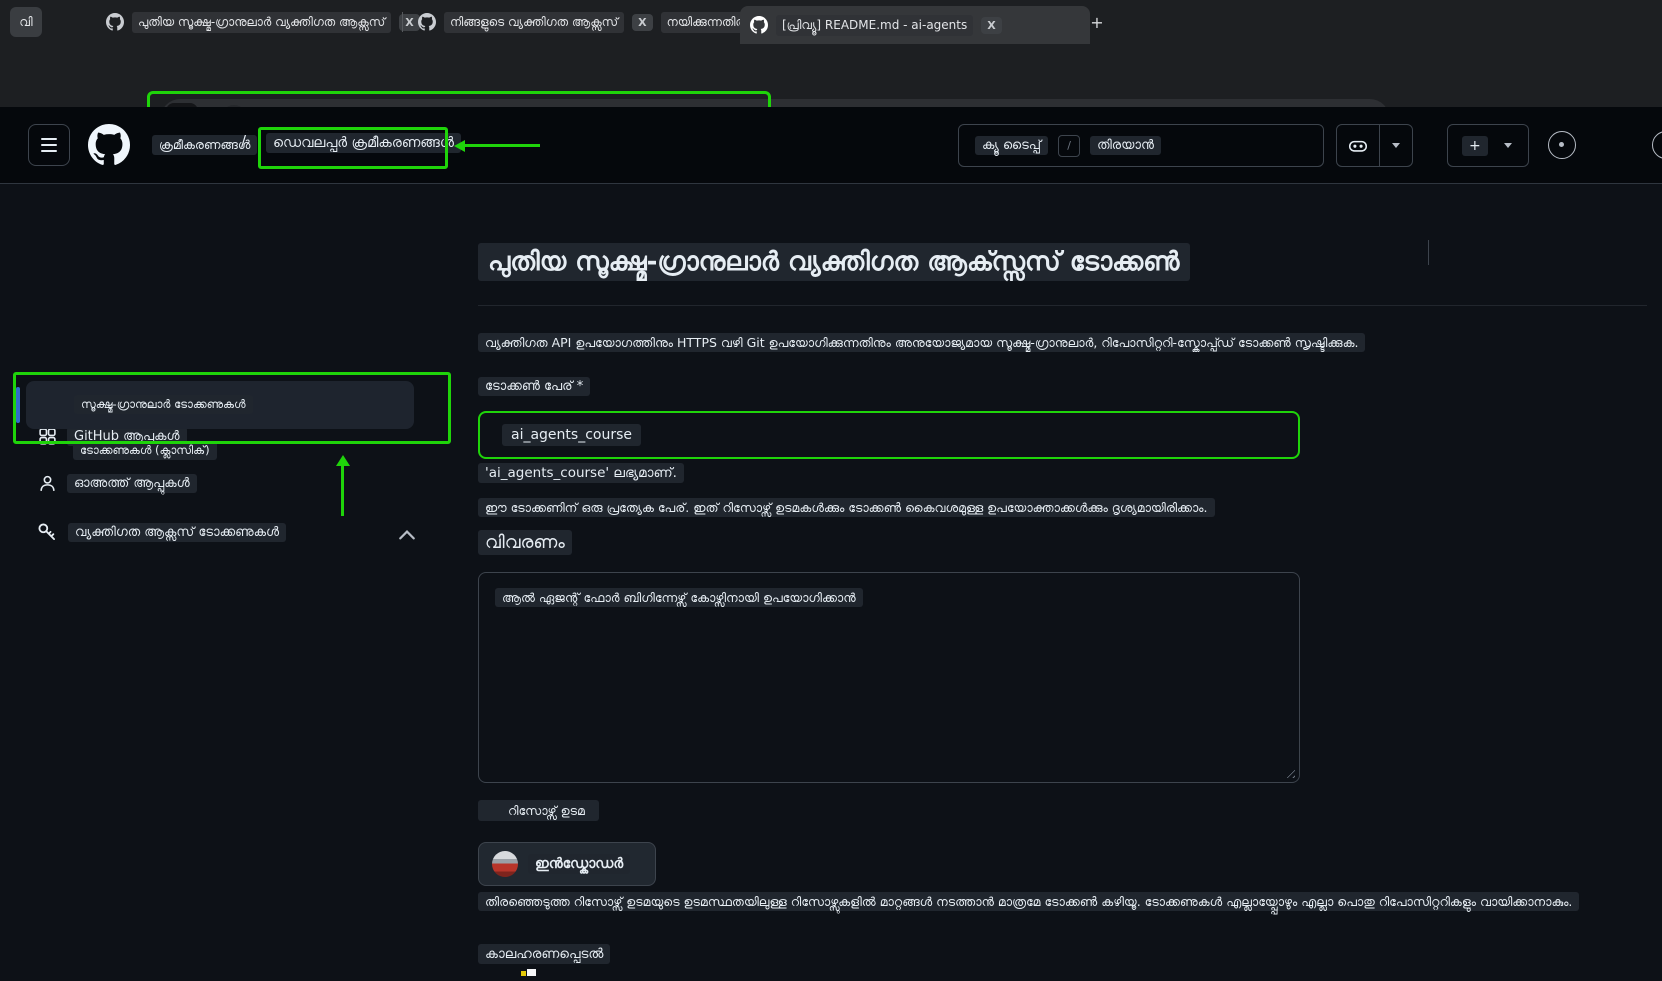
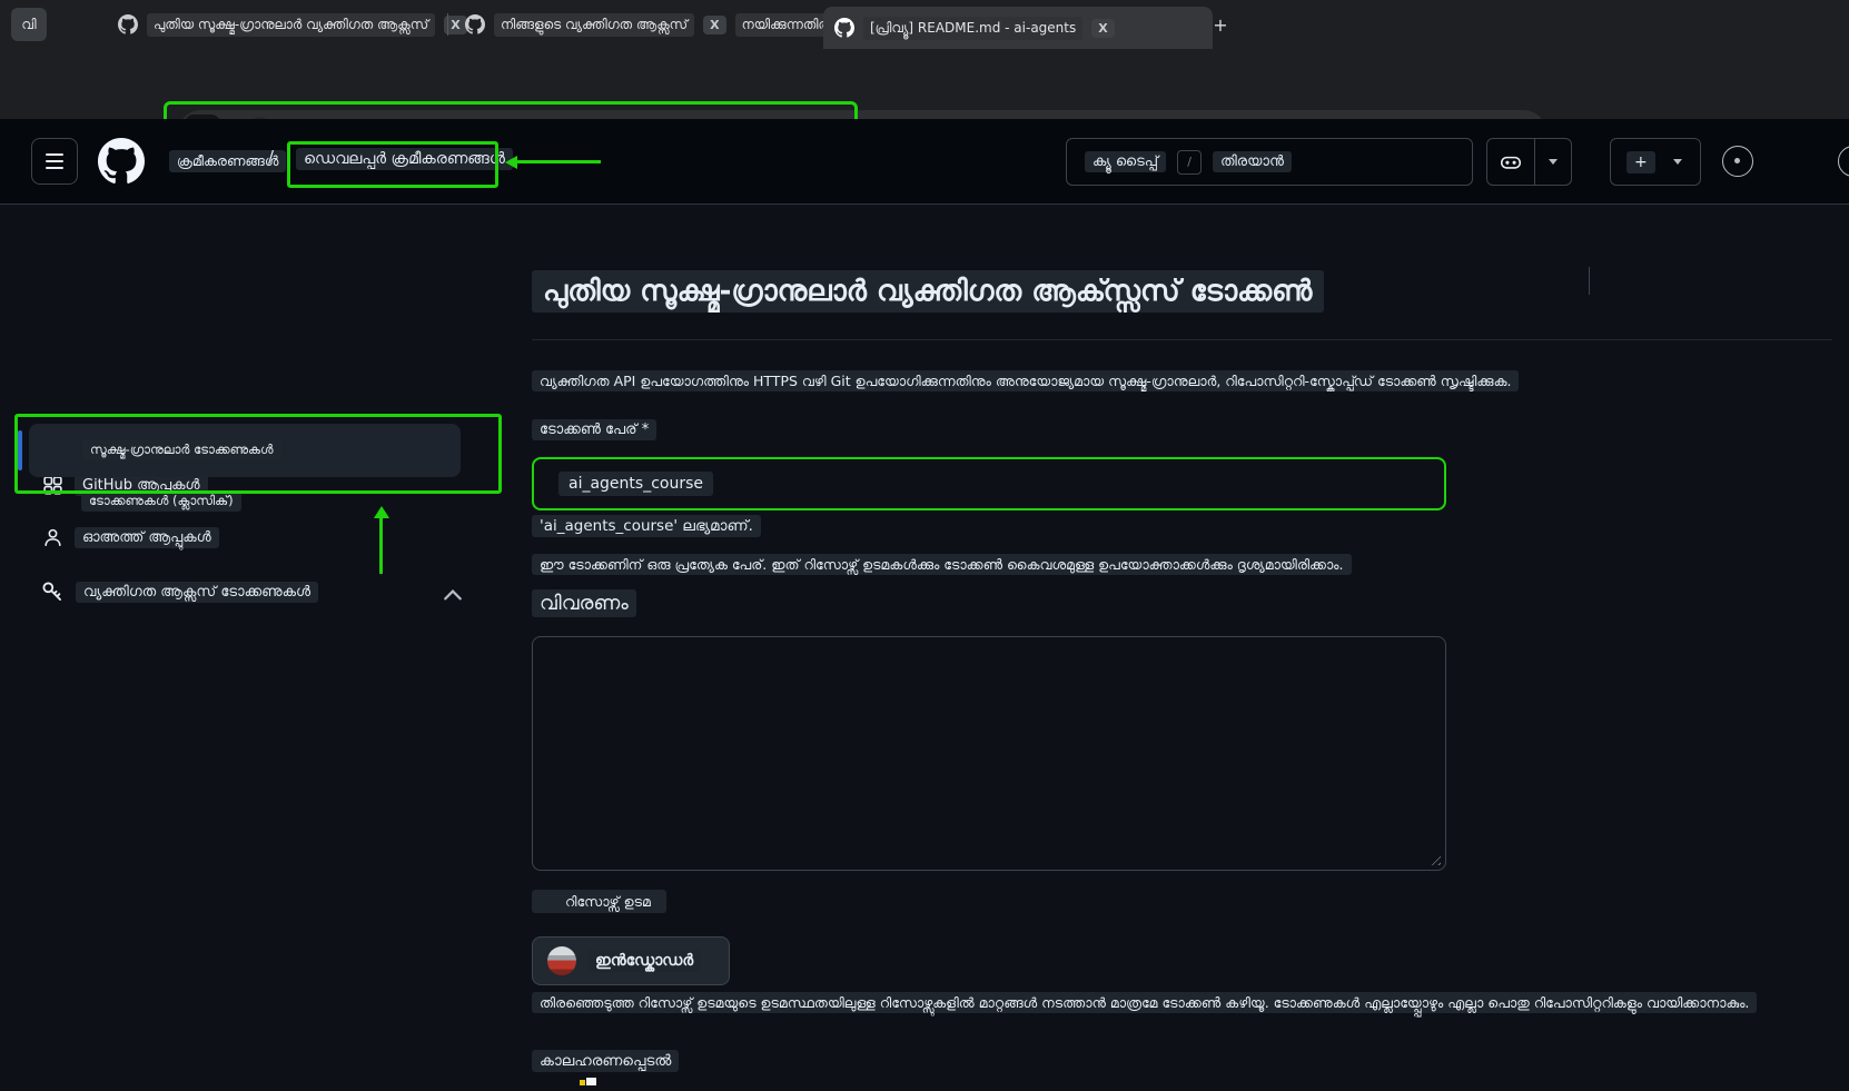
  വി
  പുതിയ സൂക്ഷ്മ-ഗ്രാനുലാർ വ്യക്തിഗത ആക്സസ്
  X
  നിങ്ങളുടെ വ്യക്തിഗത ആക്സസ്
  X
  നയിക്കുന്നതി
  [പ്രിവ്യൂ] README.md - ai-agents
  X
  +
  ക്രമീകരണങ്ങൾ
  /
  ഡെവലപ്പർ ക്രമീകരണങ്ങൾ
  ക്യൂ ടൈപ്പ്
  /
  തിരയാൻ
  +
  GitHub ആപ്പുകൾ
  ഓഅത്ത് ആപ്പുകൾ
  വ്യക്തിഗത ആക്സസ് ടോക്കണുകൾ
  സൂക്ഷ്മ-ഗ്രാനുലാർ ടോക്കണുകൾ
  ടോക്കണുകൾ (ക്ലാസിക്)
  പുതിയ സൂക്ഷ്മ-ഗ്രാനുലാർ വ്യക്തിഗത ആക്സ്സസ് ടോക്കൺ
  വ്യക്തിഗത API ഉപയോഗത്തിനും HTTPS വഴി Git ഉപയോഗിക്കുന്നതിനും അനുയോജ്യമായ സൂക്ഷ്മ-ഗ്രാനുലാർ, റിപോസിറ്ററി-സ്കോപ്പ്ഡ് ടോക്കൺ സൃഷ്ടിക്കുക.
  ടോക്കൺ പേര് *
  ai_agents_course
  'ai_agents_course' ലഭ്യമാണ്.
  ഈ ടോക്കണിന് ഒരു പ്രത്യേക പേര്. ഇത് റിസോഴ്സ് ഉടമകൾക്കും ടോക്കൺ കൈവശമുള്ള ഉപയോക്താക്കൾക്കും ദൃശ്യമായിരിക്കാം.
  വിവരണം
- ആൽ ഏജന്റ് ഫോർ ബിഗിന്നേഴ്സ് കോഴ്സിനായി ഉപയോഗിക്കാൻ
  റിസോഴ്സ് ഉടമ
  ഇൻഡ്കോഡർ
  തിരഞ്ഞെടുത്ത റിസോഴ്സ് ഉടമയുടെ ഉടമസ്ഥതയിലുള്ള റിസോഴ്സുകളിൽ മാറ്റങ്ങൾ നടത്താൻ മാത്രമേ ടോക്കൺ കഴിയൂ. ടോക്കണുകൾ എല്ലായ്പ്പോഴും എല്ലാ പൊതു റിപോസിറ്ററികളും വായിക്കാനാകും.
  കാലഹരണപ്പെടൽ
